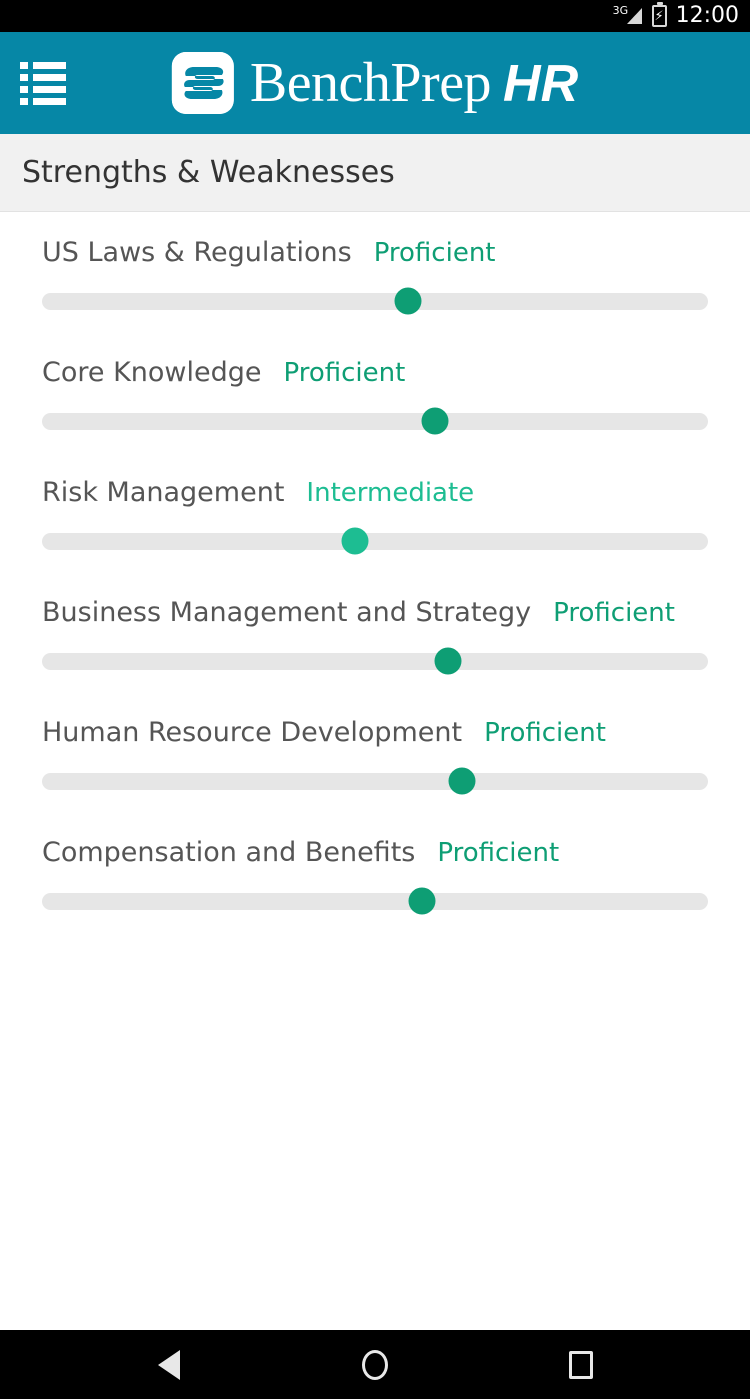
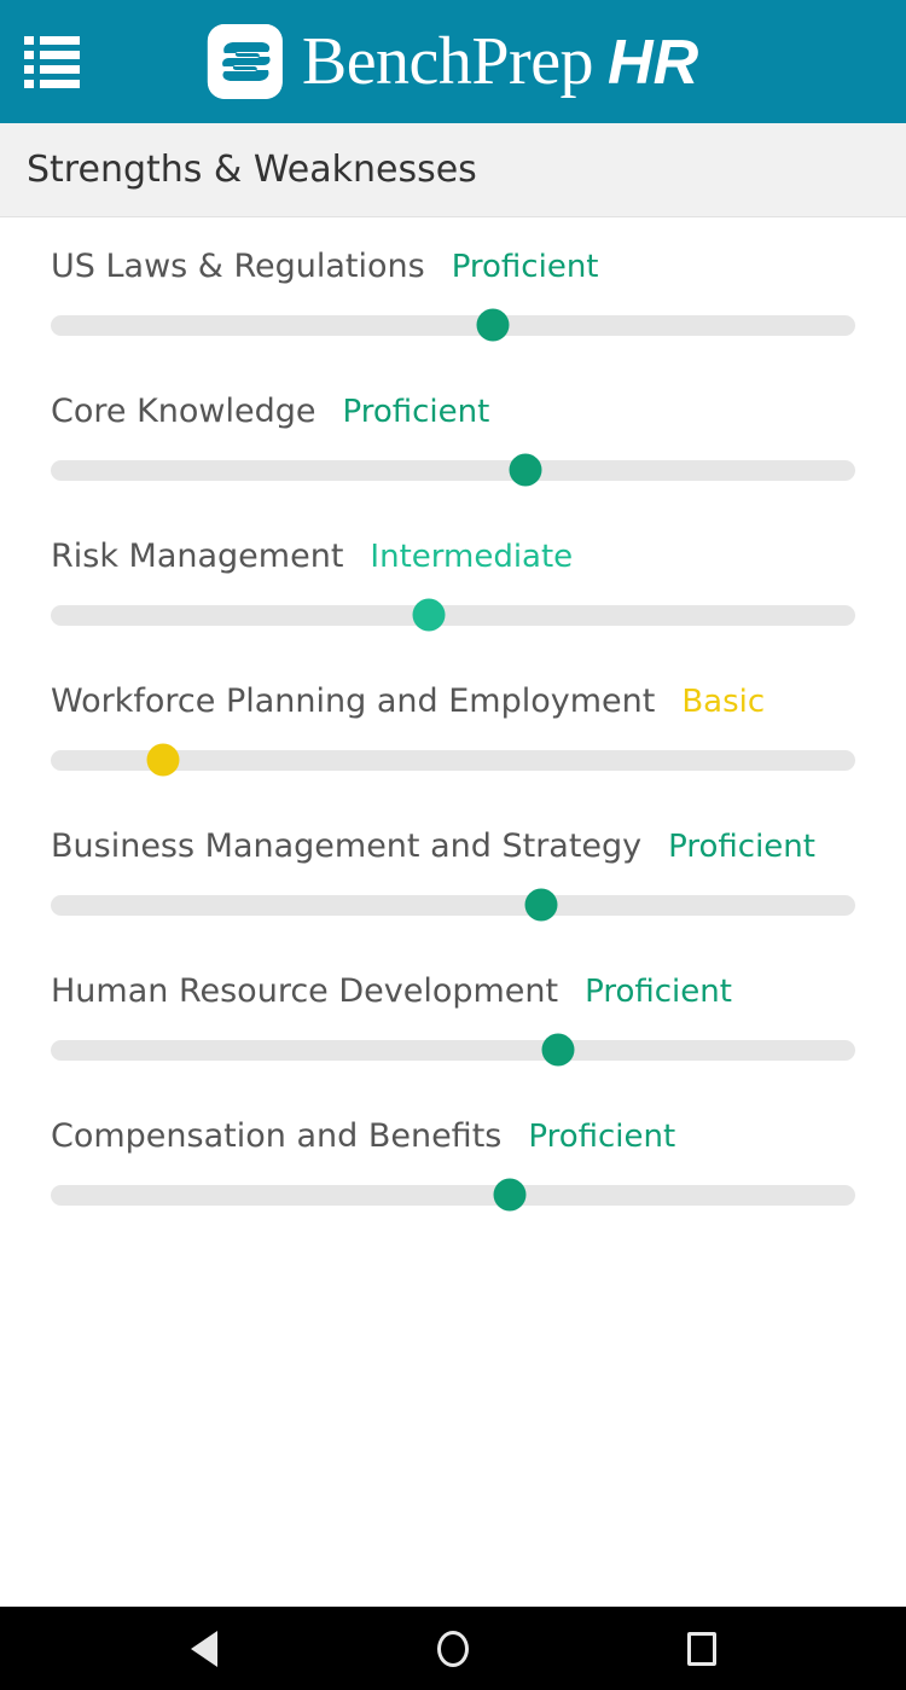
- 3G
- ⚡
- 12:00
  BenchPrep
  HR
  Strengths & Weaknesses
  US Laws & Regulations
  Proficient
  Core Knowledge
  Proficient
  Risk Management
  Intermediate
+ Workforce Planning and Employment
+ Basic
  Business Management and Strategy
  Proficient
  Human Resource Development
  Proficient
  Compensation and Benefits
  Proficient
